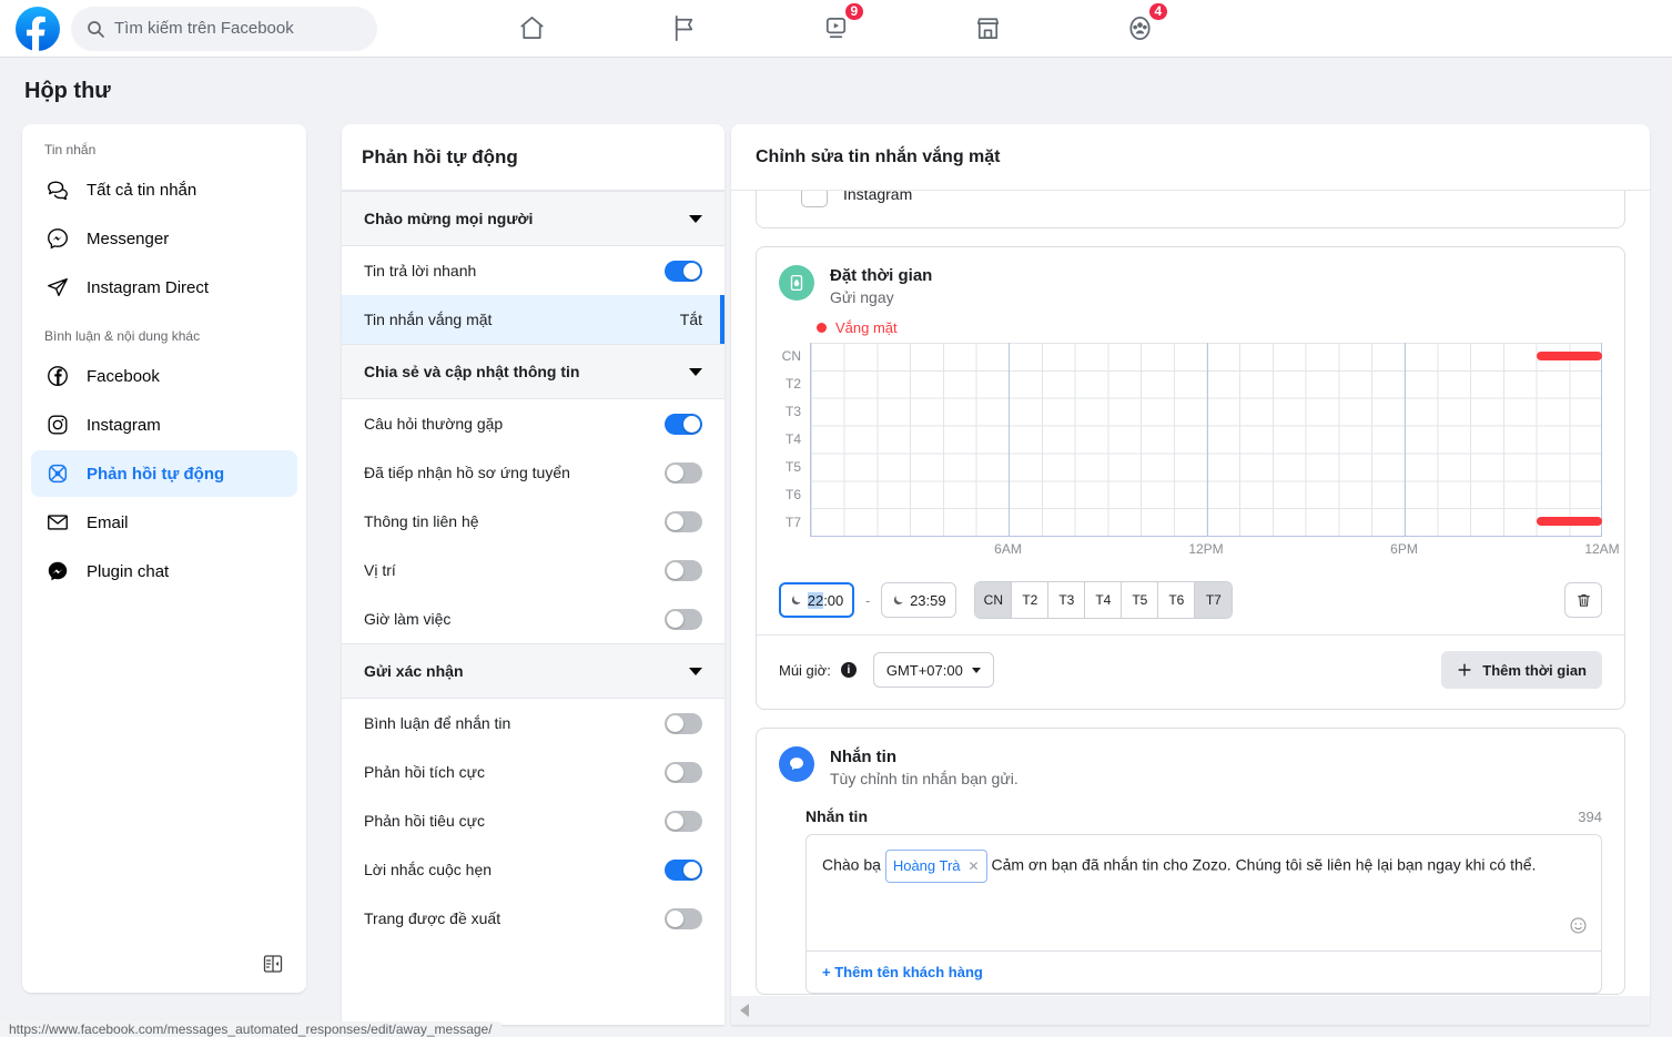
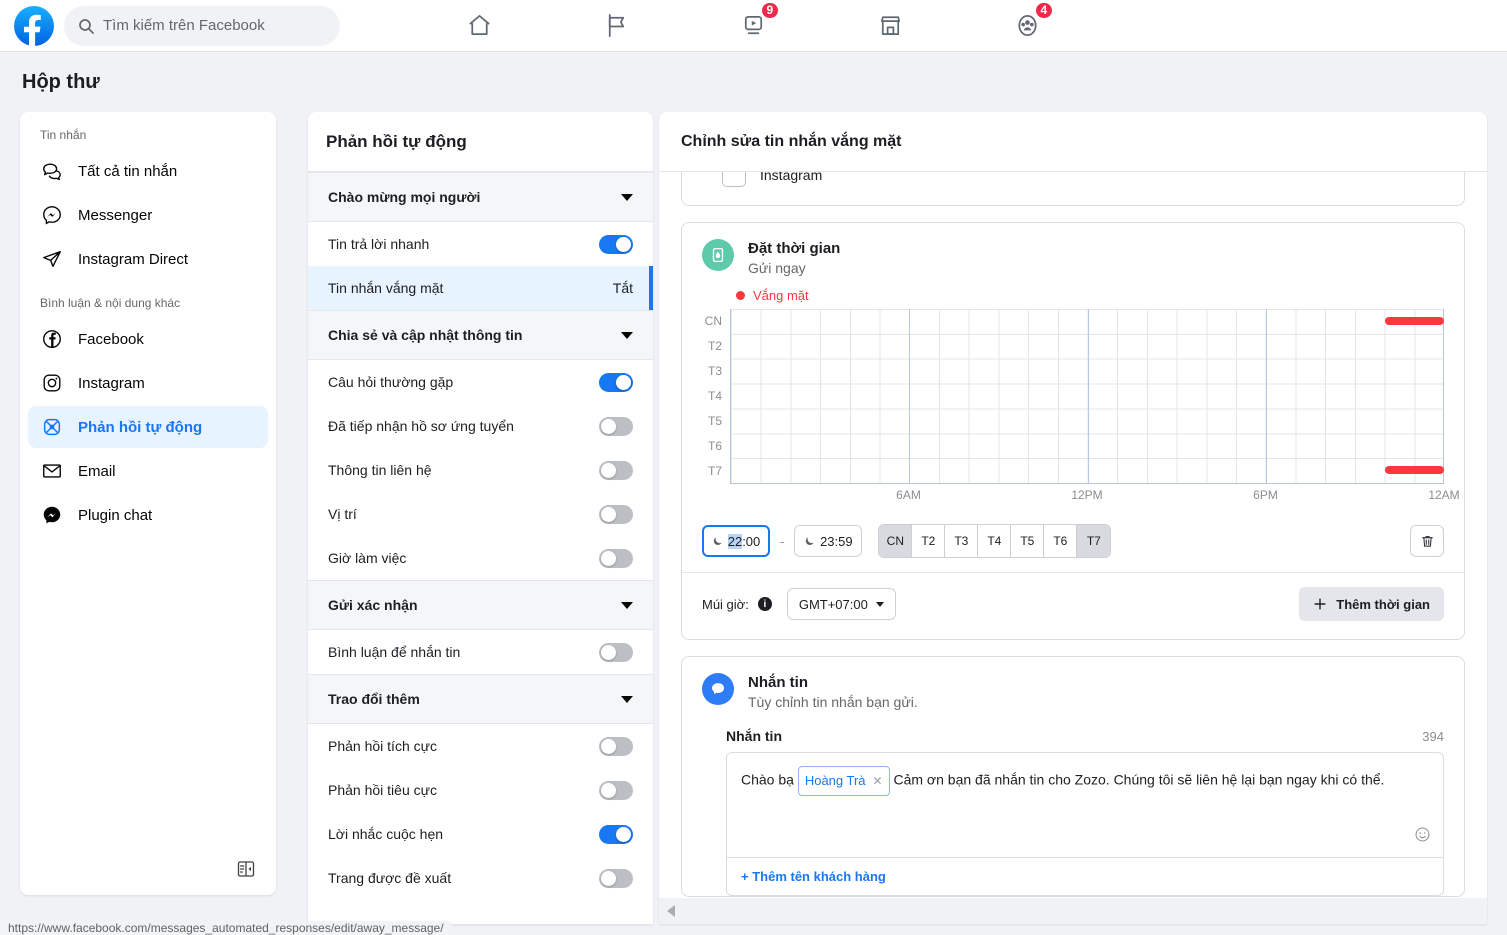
  Tìm kiếm trên Facebook
  9
  4
  Hộp thư
  Tin nhắn
  Tất cả tin nhắn
  Messenger
  Instagram Direct
  Bình luận & nội dung khác
  Facebook
  Instagram
  Phản hồi tự động
  Email
  Plugin chat
  Phản hồi tự động
  Chào mừng mọi người
  Tin trả lời nhanh
  Tin nhắn vắng mặt
  Tắt
  Chia sẻ và cập nhật thông tin
  Câu hỏi thường gặp
  Đã tiếp nhận hồ sơ ứng tuyển
  Thông tin liên hệ
  Vị trí
  Giờ làm việc
  Gửi xác nhận
  Bình luận để nhắn tin
+ Trao đổi thêm
  Phản hồi tích cực
  Phản hồi tiêu cực
  Lời nhắc cuộc hẹn
  Trang được đề xuất
  Chỉnh sửa tin nhắn vắng mặt
  Instagram
  Đặt thời gian
  Gửi ngay
  Vắng mặt
  CN
  T2
  T3
  T4
  T5
  T6
  T7
  6AM
  12PM
  6PM
  12AM
  22:00
  -
  23:59
  CN
  T2
  T3
  T4
  T5
  T6
  T7
  Múi giờ:
  i
  GMT+07:00
  Thêm thời gian
  Nhắn tin
  Tùy chỉnh tin nhắn bạn gửi.
  Nhắn tin
  394
  Chào bạ
  Hoàng Trà
  ✕
  Cảm ơn bạn đã nhắn tin cho Zozo. Chúng tôi sẽ liên hệ lại bạn ngay khi có thể.
  + Thêm tên khách hàng
  https://www.facebook.com/messages_automated_responses/edit/away_message/
